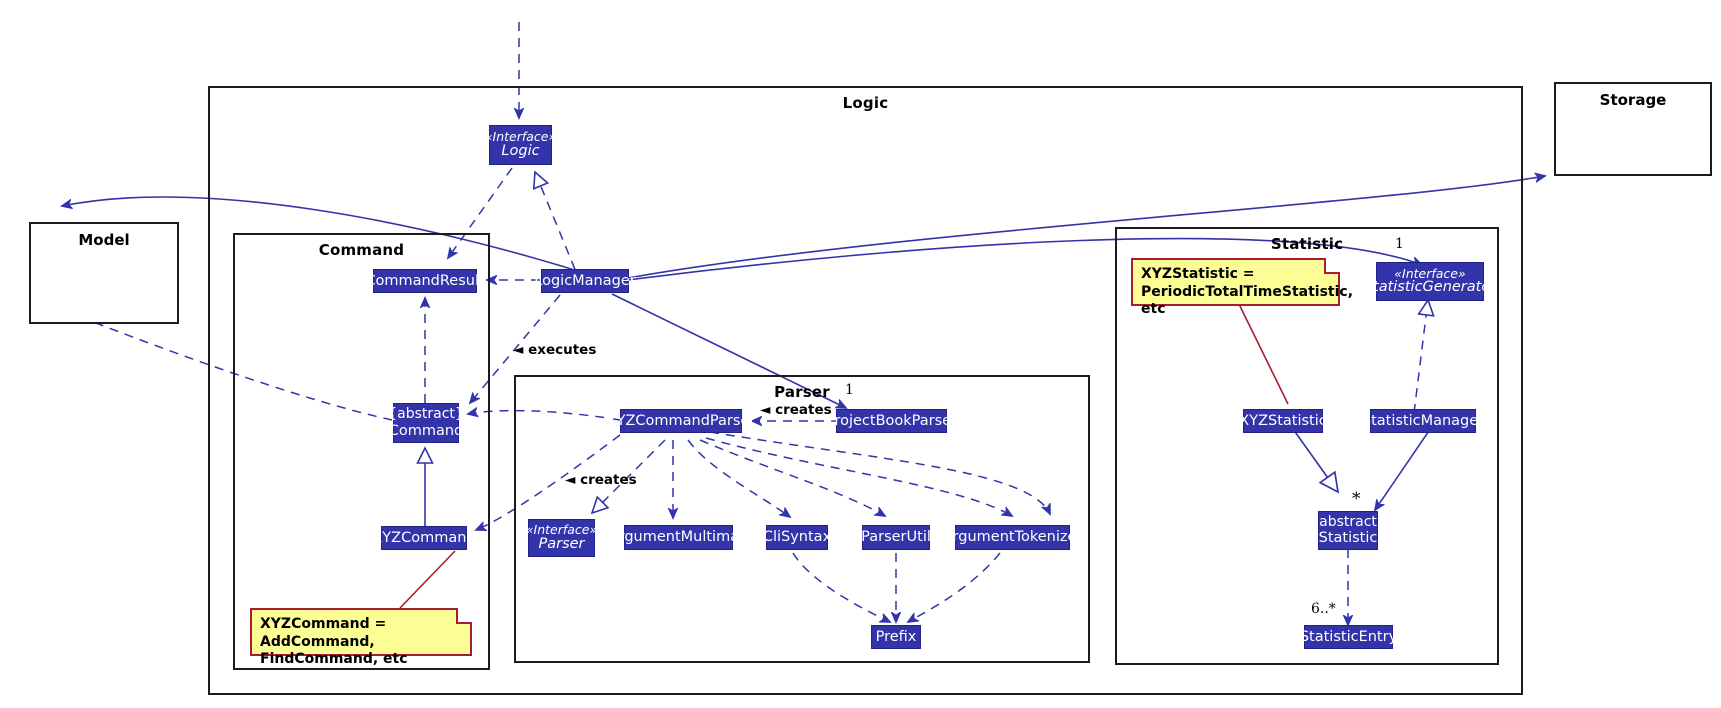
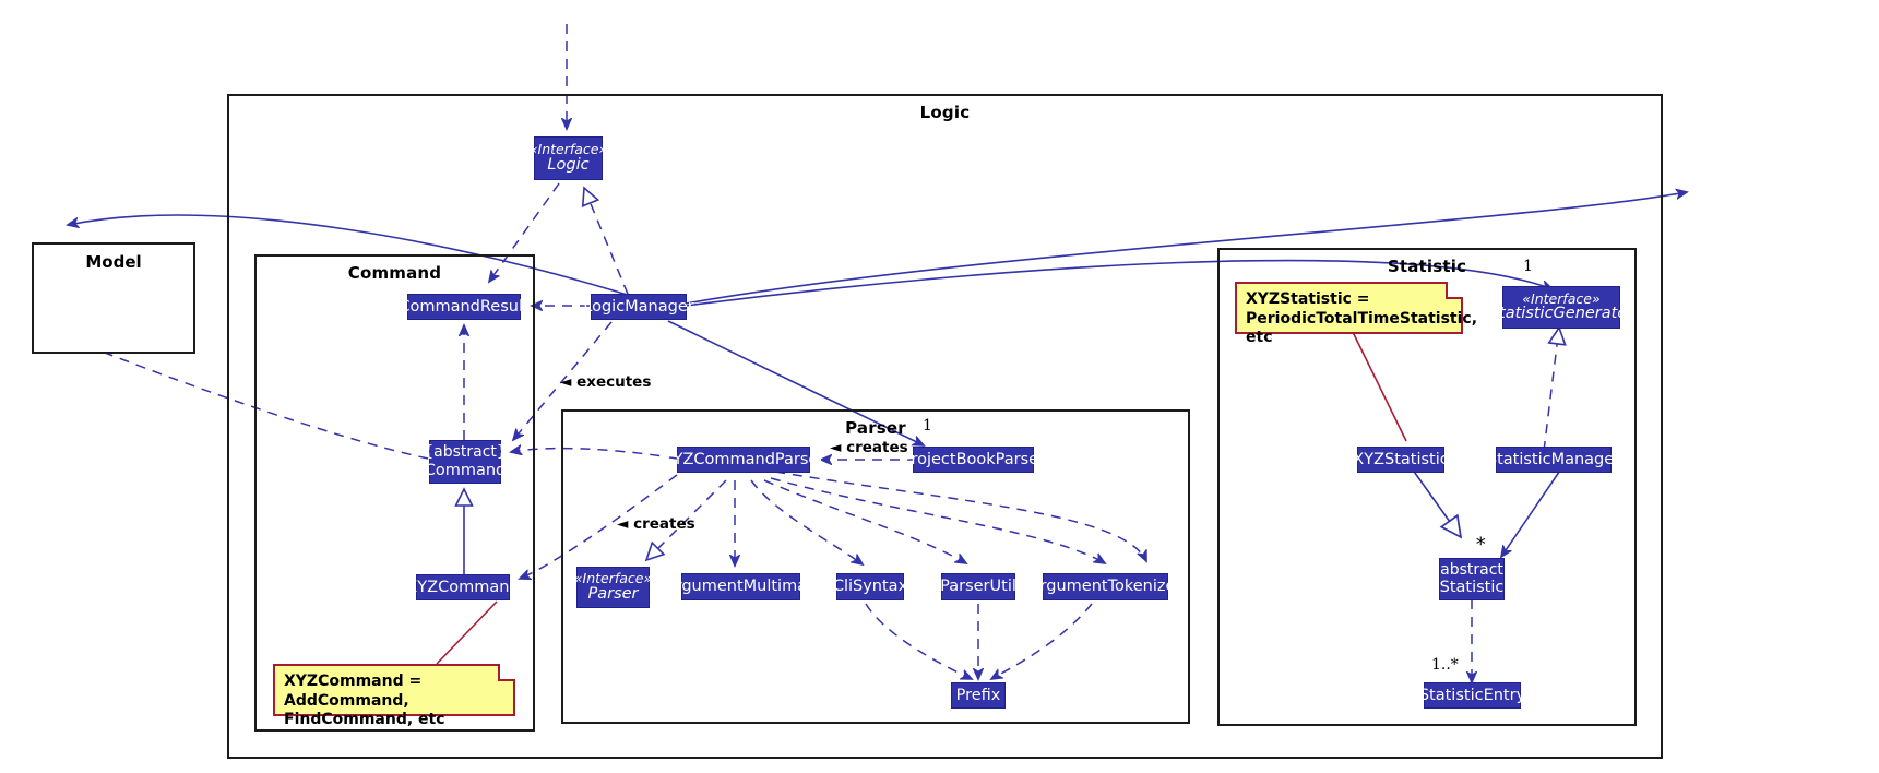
  Logic
  Command
  Parser
  Statistic
  Model
- Storage
  «Interface»
  Logic
  LogicManager
  CommandResult
  {abstract}
  Command
  XYZCommand
  XYZCommandParser
  ProjectBookParser
  «Interface»
  Parser
  ArgumentMultimap
  CliSyntax
  ParserUtil
  ArgumentTokenizer
  Prefix
  XYZStatistic
  «Interface»
  StatisticGenerator
  StatisticManager
  {abstract}
  Statistic
  StatisticEntry
  XYZCommand = AddCommand,
  FindCommand, etc
  XYZStatistic =
  PeriodicTotalTimeStatistic, etc
  ◄ executes
  ◄ creates
  ◄ creates
  1
  1
  *
- 6..*
+ 1..*
